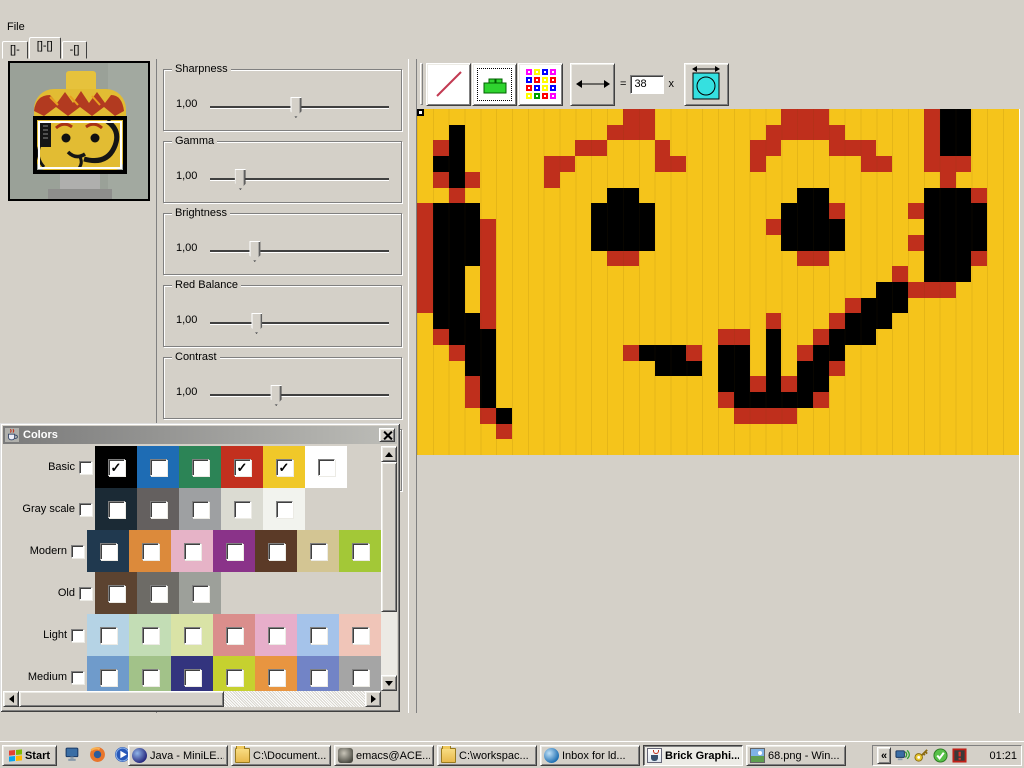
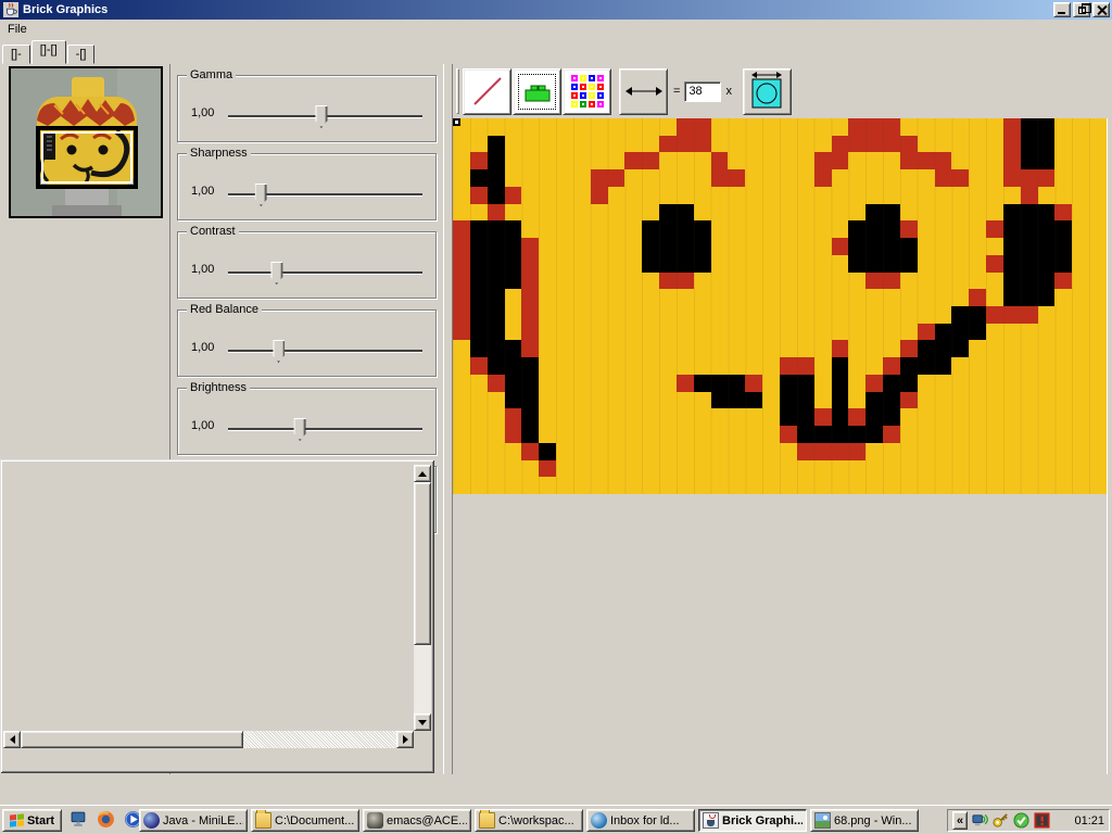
+ Brick Graphics
  File
  []-
  []-[]
  -[]
- Sharpness
+ Gamma
  1,00
- Gamma
+ Sharpness
  1,00
- Brightness
+ Contrast
  1,00
  Red Balance
  1,00
- Contrast
+ Brightness
  1,00
  =
  38
  x
- Colors
- Basic
- Gray scale
- Modern
- Old
- Light
- Medium
  Start
  Java - MiniLE..
  C:\Document...
  emacs@ACE...
  C:\workspac...
  Inbox for ld...
  Brick Graphi...
  68.png - Win...
  «
  01:21
